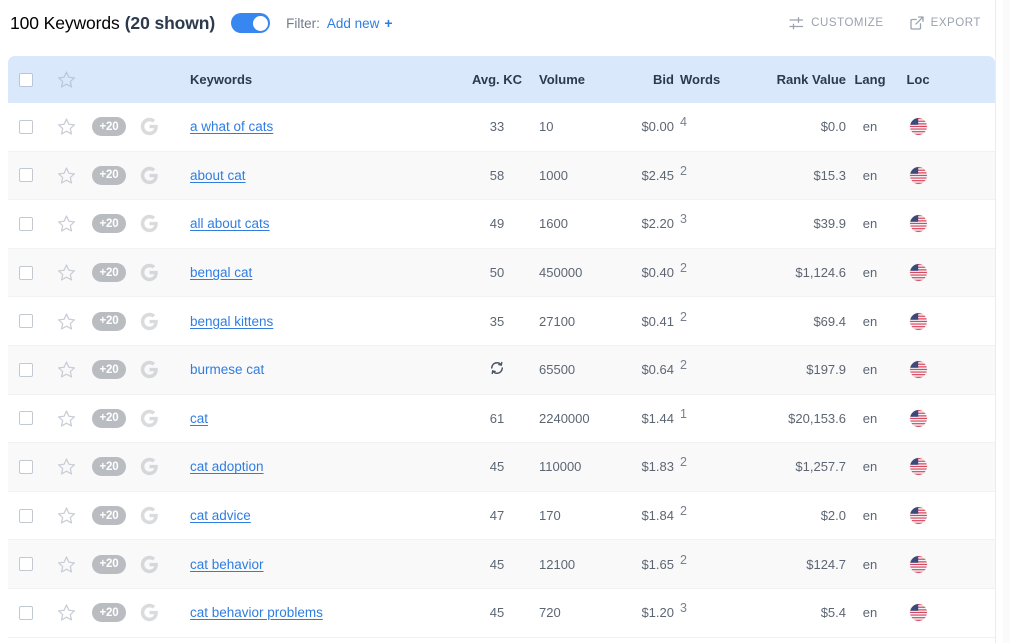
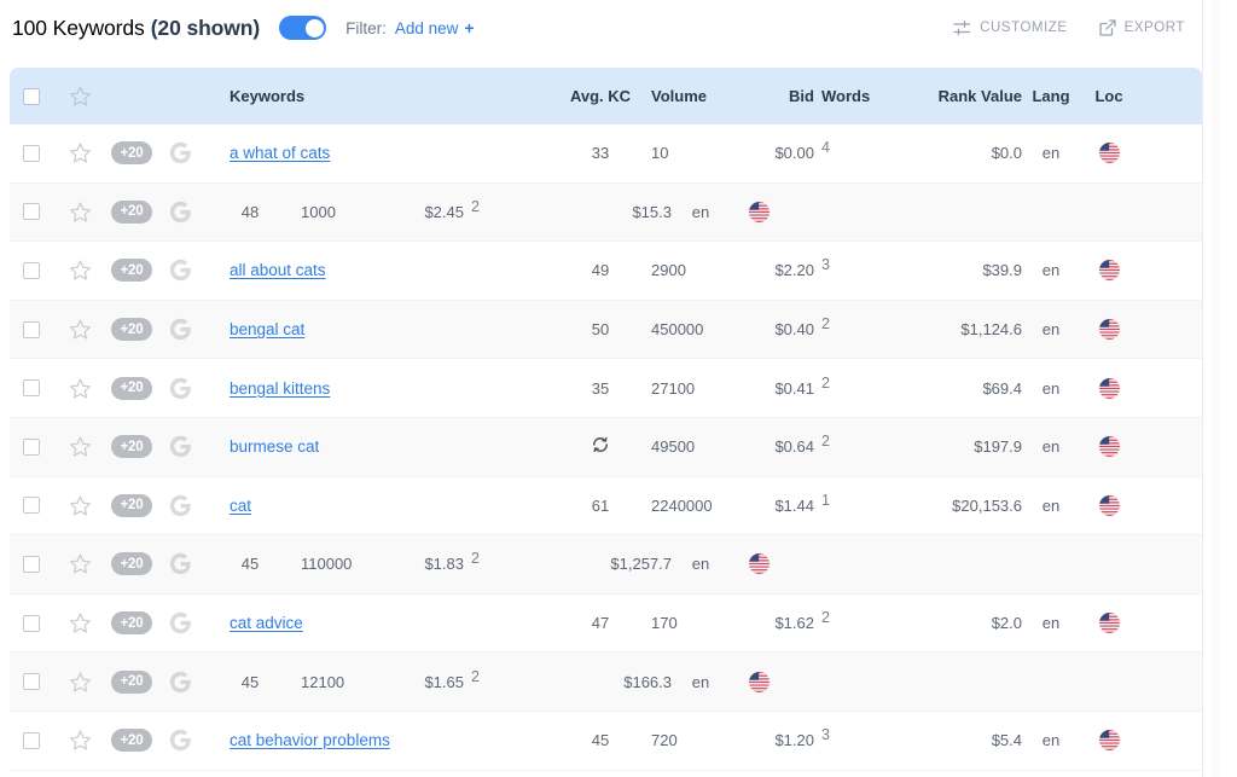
  100 Keywords
  (20 shown)
  Filter:
  Add new
  +
  CUSTOMIZE
  EXPORT
  Keywords
  Avg. KC
  Volume
  Bid
  Words
  Rank Value
  Lang
  Loc
  +20
  a what of cats
  33
  10
  $0.00
  4
  $0.0
  en
  +20
- about cat
- 58
+ 48
  1000
  $2.45
  2
  $15.3
  en
  +20
  all about cats
  49
- 1600
+ 2900
  $2.20
  3
  $39.9
  en
  +20
  bengal cat
  50
  450000
  $0.40
  2
  $1,124.6
  en
  +20
  bengal kittens
  35
  27100
  $0.41
  2
  $69.4
  en
  +20
  burmese cat
- 65500
+ 49500
  $0.64
  2
  $197.9
  en
  +20
  cat
  61
  2240000
  $1.44
  1
  $20,153.6
  en
  +20
- cat adoption
  45
  110000
  $1.83
  2
  $1,257.7
  en
  +20
  cat advice
  47
  170
- $1.84
+ $1.62
  2
  $2.0
  en
  +20
- cat behavior
  45
  12100
  $1.65
  2
- $124.7
+ $166.3
  en
  +20
  cat behavior problems
  45
  720
  $1.20
  3
  $5.4
  en
